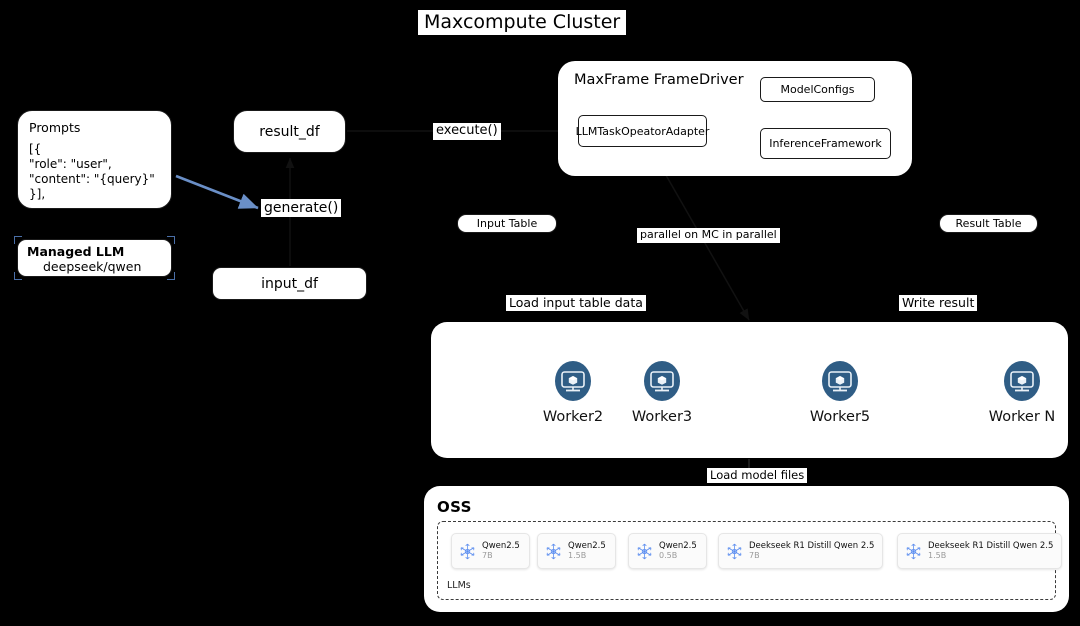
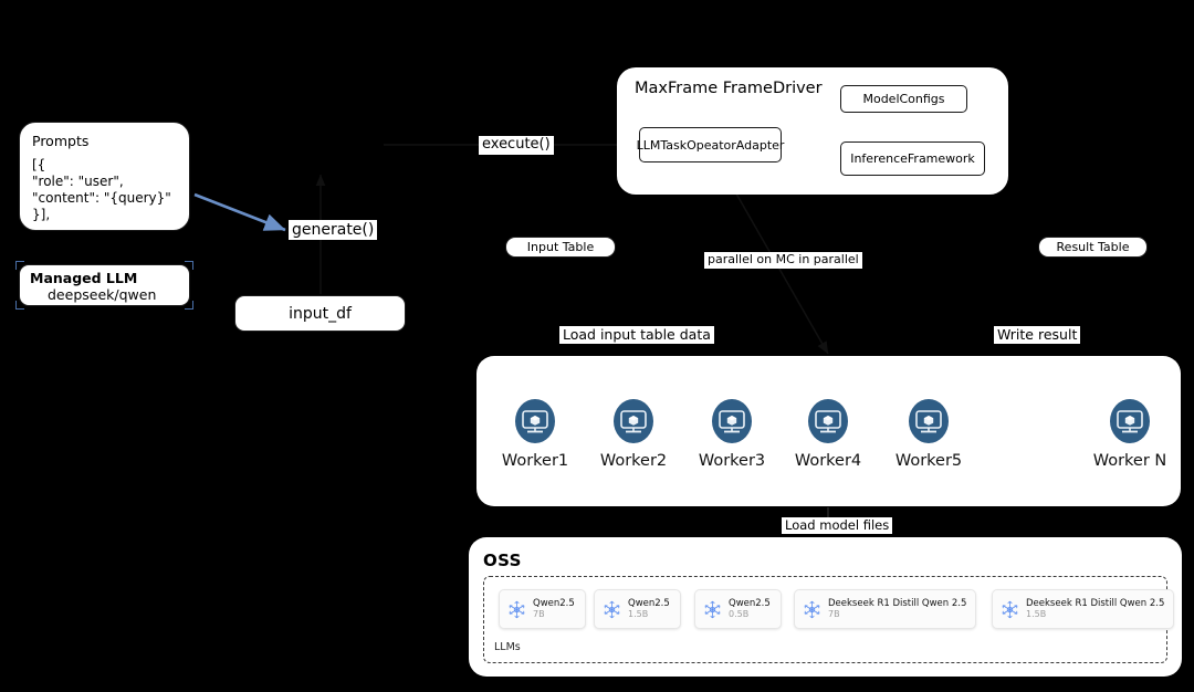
- Maxcompute Cluster
  Prompts
  [{
  "role": "user",
  "content": "{query}"
  }],
  Managed LLM
  deepseek/qwen
- result_df
  input_df
  generate()
  execute()
  parallel on MC in parallel
  Load input table data
  Write result
  Load model files
  Input Table
  Result Table
  MaxFrame FrameDriver
  LLMTaskOpeatorAdapter
  ModelConfigs
  InferenceFramework
+ Worker1
  Worker2
  Worker3
+ Worker4
  Worker5
  Worker N
  OSS
  LLMs
  Qwen2.5
  7B
  Qwen2.5
  1.5B
  Qwen2.5
  0.5B
  Deekseek R1 Distill Qwen 2.5
  7B
  Deekseek R1 Distill Qwen 2.5
  1.5B
